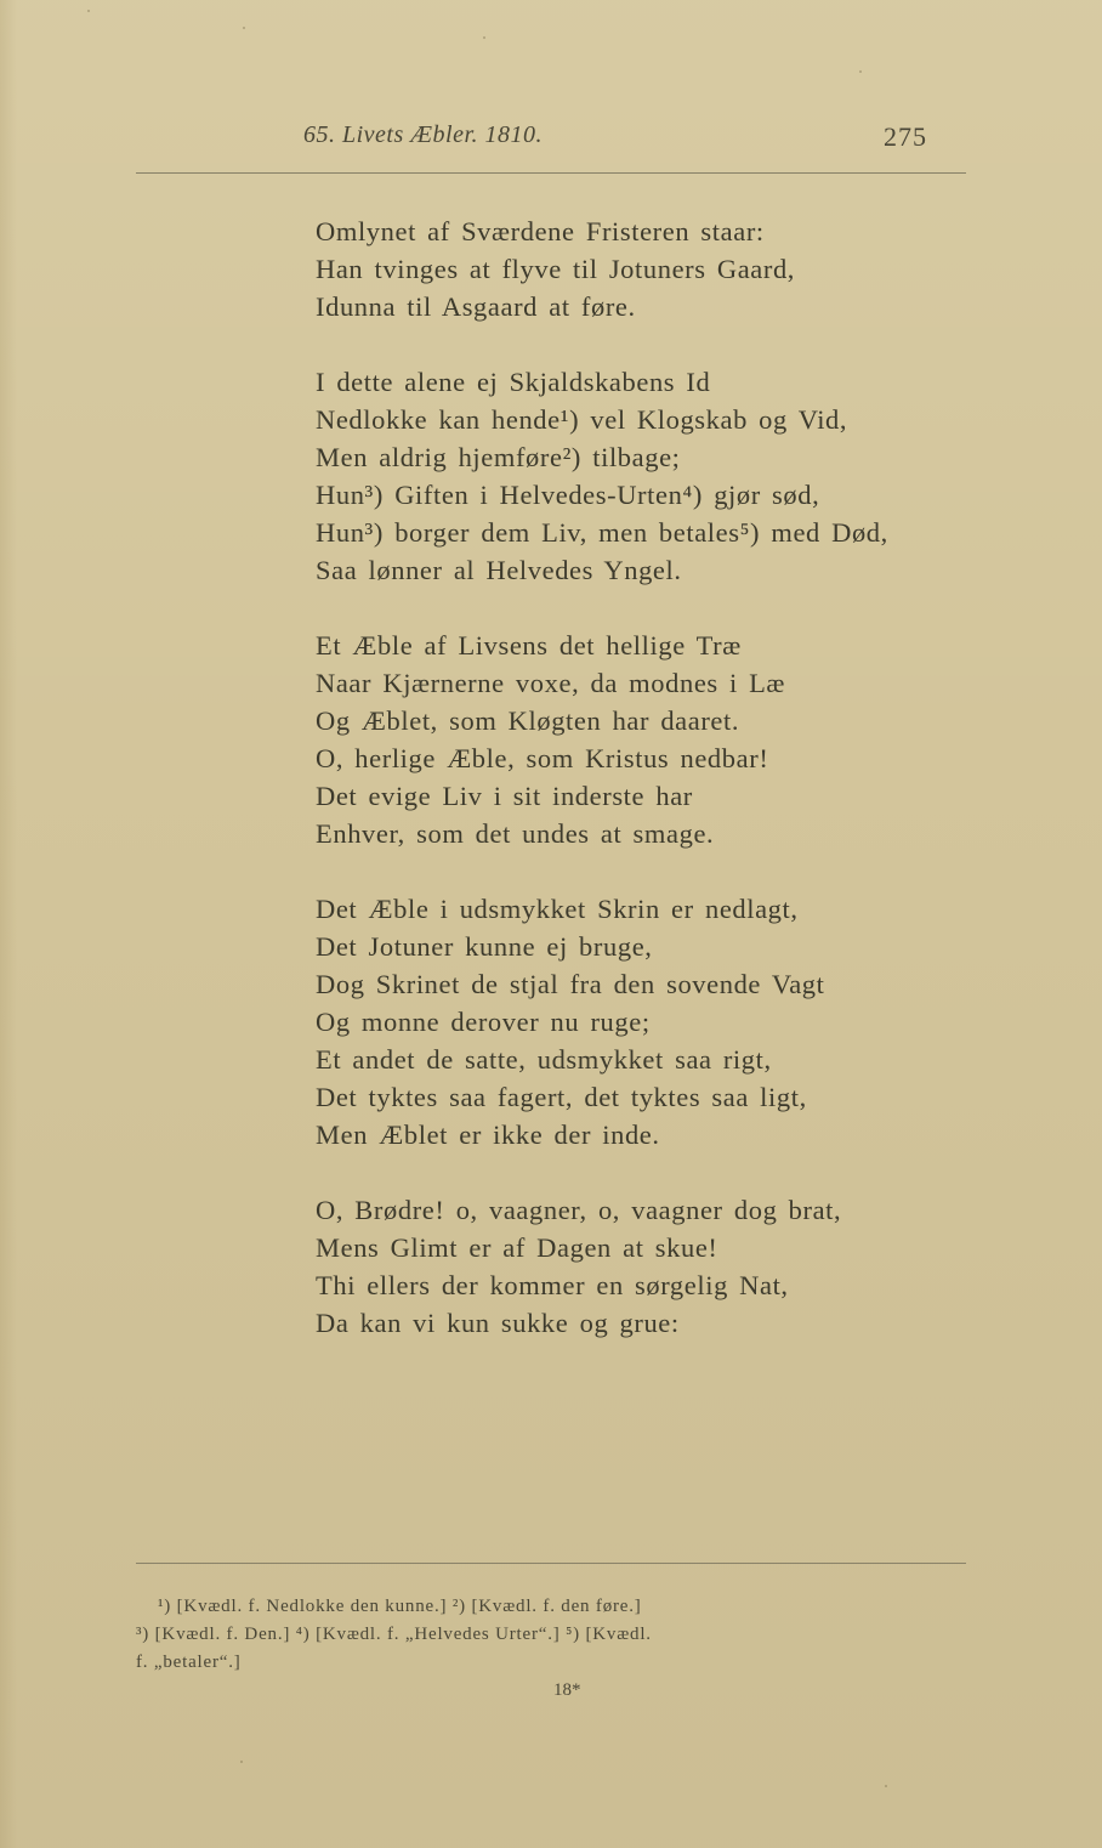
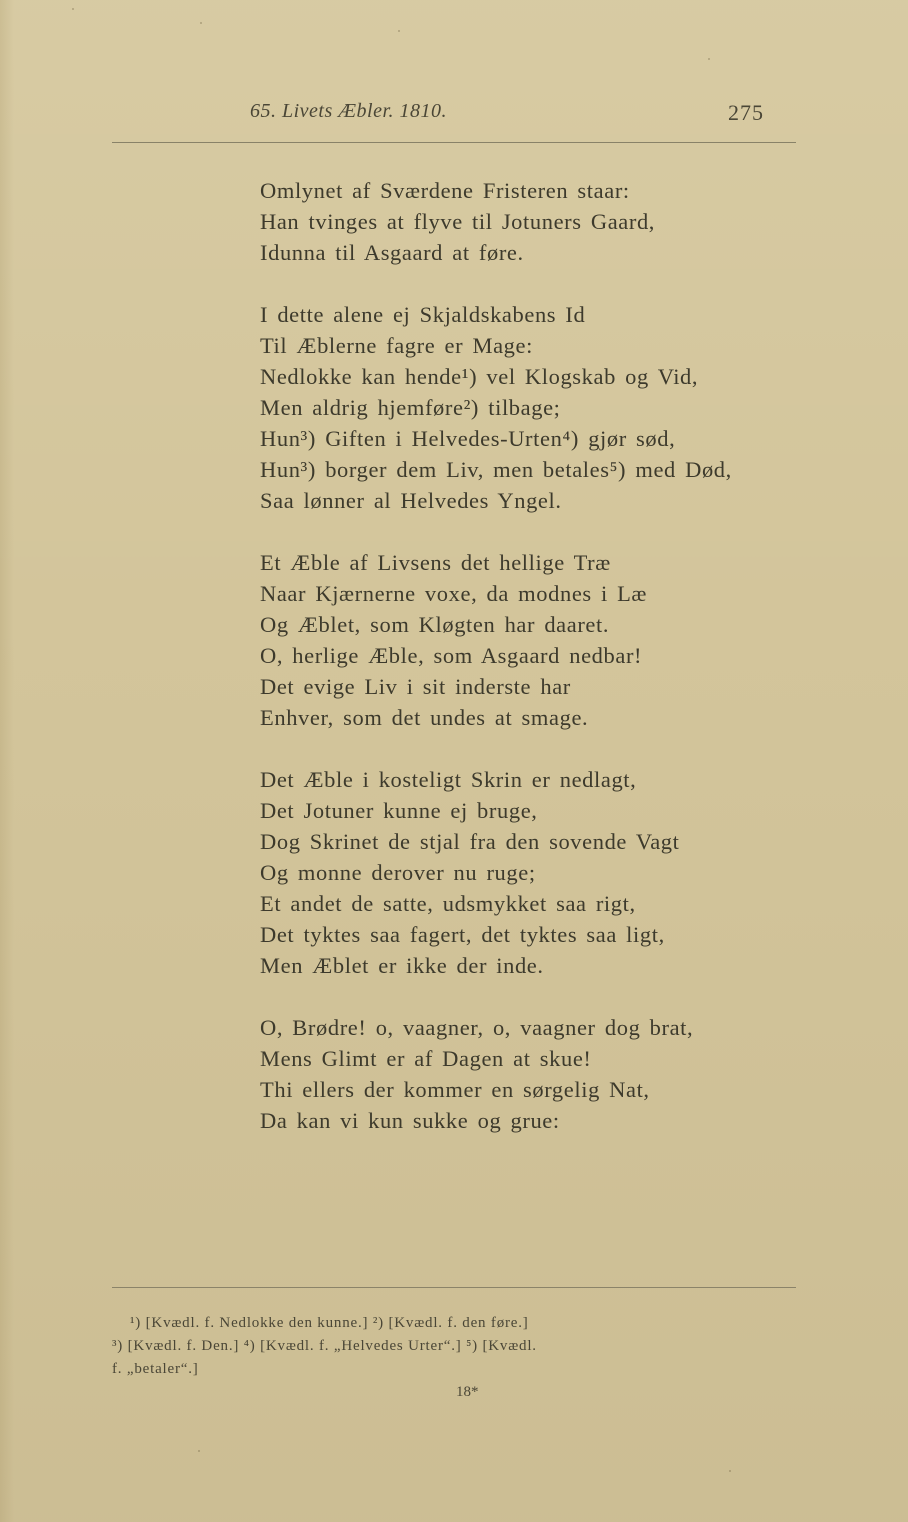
  65. Livets Æbler. 1810.
  275
  Omlynet af Sværdene Fristeren staar:
  Han tvinges at flyve til Jotuners Gaard,
  Idunna til Asgaard at føre.
  I dette alene ej Skjaldskabens Id
+ Til Æblerne fagre er Mage:
  Nedlokke kan hende¹) vel Klogskab og Vid,
  Men aldrig hjemføre²) tilbage;
  Hun³) Giften i Helvedes-Urten⁴) gjør sød,
  Hun³) borger dem Liv, men betales⁵) med Død,
  Saa lønner al Helvedes Yngel.
  Et Æble af Livsens det hellige Træ
  Naar Kjærnerne voxe, da modnes i Læ
  Og Æblet, som Kløgten har daaret.
- O, herlige Æble, som Kristus nedbar!
+ O, herlige Æble, som Asgaard nedbar!
  Det evige Liv i sit inderste har
  Enhver, som det undes at smage.
- Det Æble i udsmykket Skrin er nedlagt,
+ Det Æble i kosteligt Skrin er nedlagt,
  Det Jotuner kunne ej bruge,
  Dog Skrinet de stjal fra den sovende Vagt
  Og monne derover nu ruge;
  Et andet de satte, udsmykket saa rigt,
  Det tyktes saa fagert, det tyktes saa ligt,
  Men Æblet er ikke der inde.
  O, Brødre! o, vaagner, o, vaagner dog brat,
  Mens Glimt er af Dagen at skue!
  Thi ellers der kommer en sørgelig Nat,
  Da kan vi kun sukke og grue:
  ¹) [Kvædl. f. Nedlokke den kunne.] ²) [Kvædl. f. den føre.]
  ³) [Kvædl. f. Den.] ⁴) [Kvædl. f. „Helvedes Urter“.] ⁵) [Kvædl.
  f. „betaler“.]
  18*
